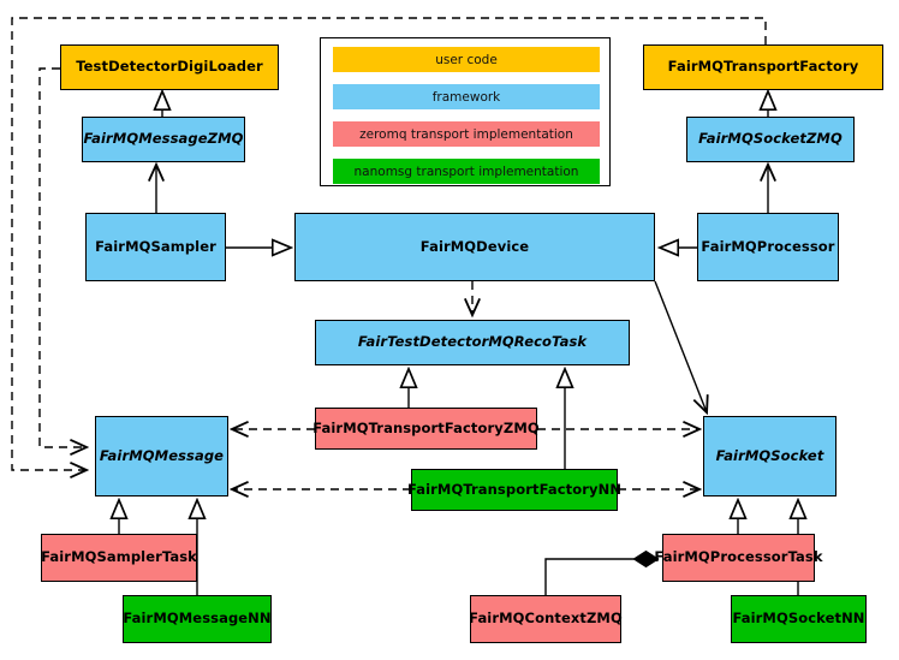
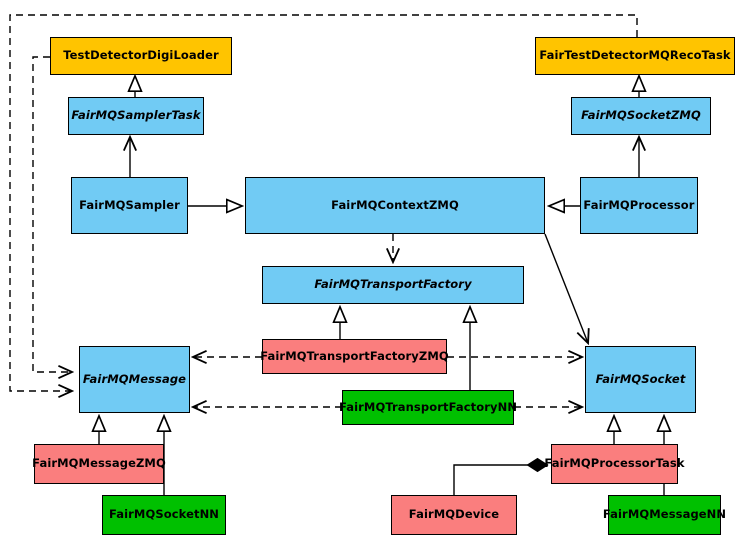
- user code
- framework
- zeromq transport implementation
- nanomsg transport implementation
  TestDetectorDigiLoader
- FairMQMessageZMQ
+ FairMQSamplerTask
  FairMQSampler
- FairMQDevice
+ FairMQContextZMQ
  FairMQProcessor
- FairMQTransportFactory
+ FairTestDetectorMQRecoTask
  FairMQSocketZMQ
- FairTestDetectorMQRecoTask
+ FairMQTransportFactory
  FairMQTransportFactoryZMQ
  FairMQTransportFactoryNN
  FairMQMessage
  FairMQSocket
- FairMQSamplerTask
+ FairMQMessageZMQ
- FairMQMessageNN
+ FairMQSocketNN
  FairMQProcessorTask
- FairMQContextZMQ
+ FairMQDevice
- FairMQSocketNN
+ FairMQMessageNN
